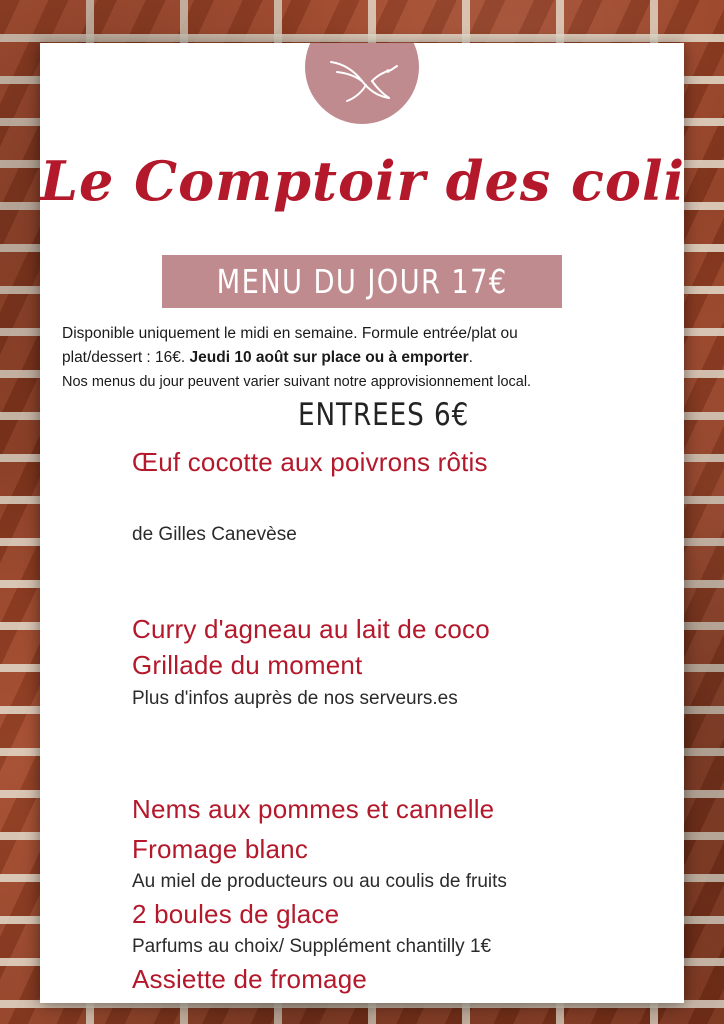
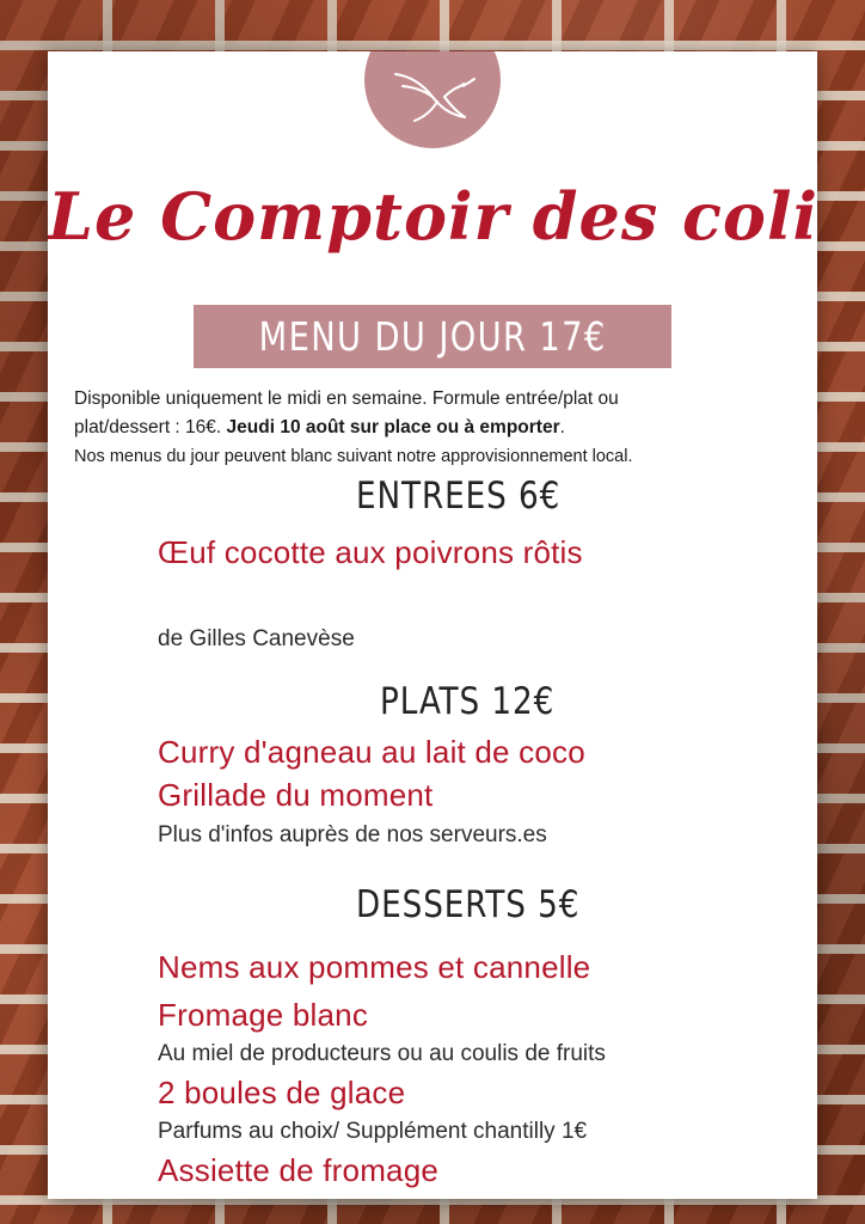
  Le Comptoir des coli
  MENU DU JOUR 17€
  Disponible uniquement le midi en semaine. Formule entrée/plat ou
  plat/dessert : 16€. Jeudi 10 août sur place ou à emporter.
- Nos menus du jour peuvent varier suivant notre approvisionnement local.
+ Nos menus du jour peuvent blanc suivant notre approvisionnement local.
  ENTREES 6€
  Œuf cocotte aux poivrons rôtis
  de Gilles Canevèse
+ PLATS 12€
  Curry d'agneau au lait de coco
  Grillade du moment
  Plus d'infos auprès de nos serveurs.es
+ DESSERTS 5€
  Nems aux pommes et cannelle
  Fromage blanc
  Au miel de producteurs ou au coulis de fruits
  2 boules de glace
  Parfums au choix/ Supplément chantilly 1€
  Assiette de fromage
